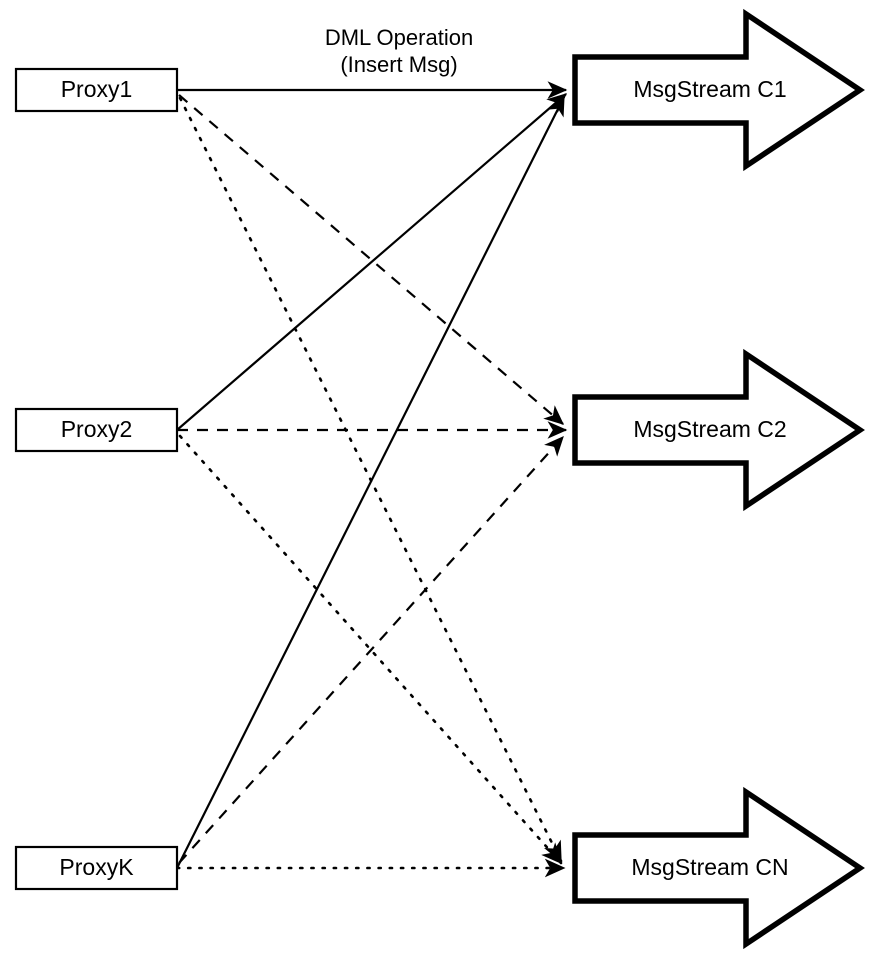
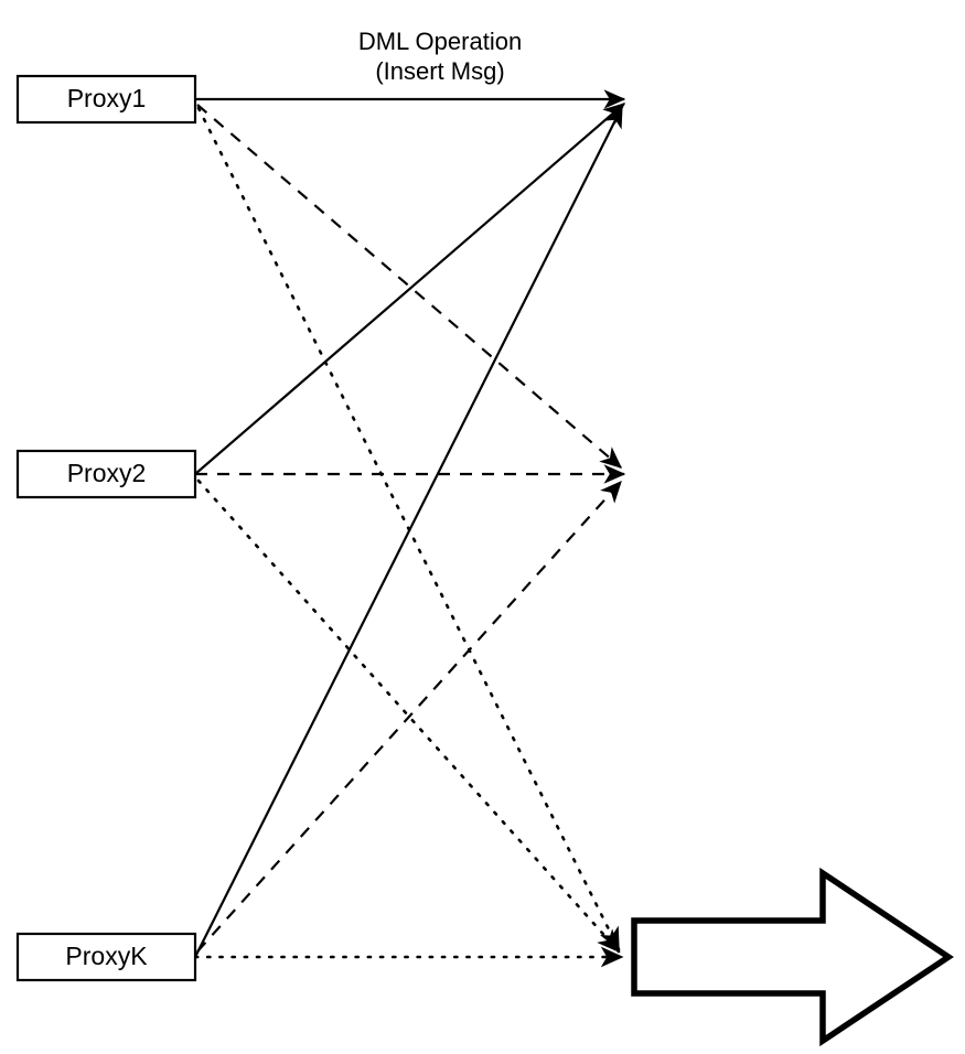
  DML Operation
  (Insert Msg)
  Proxy1
  Proxy2
  ProxyK
- MsgStream C1
- MsgStream C2
- MsgStream CN
